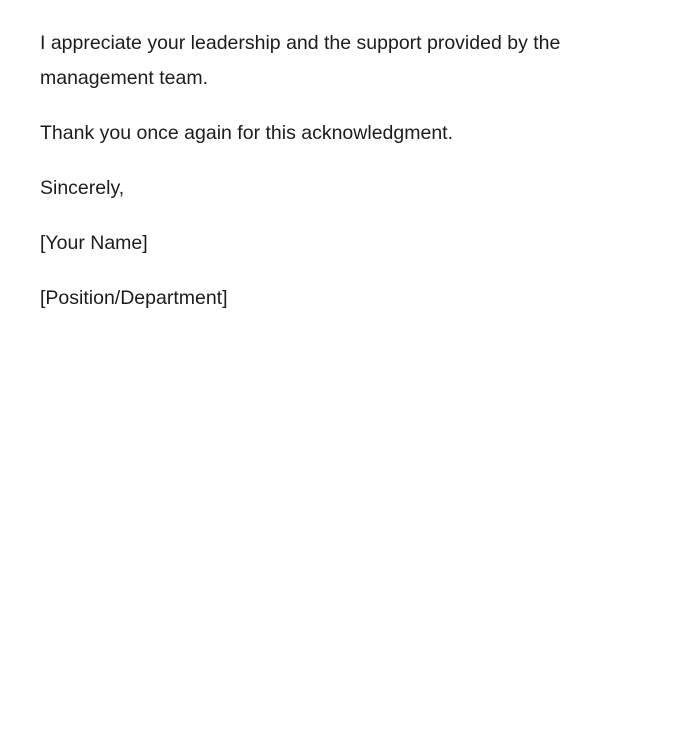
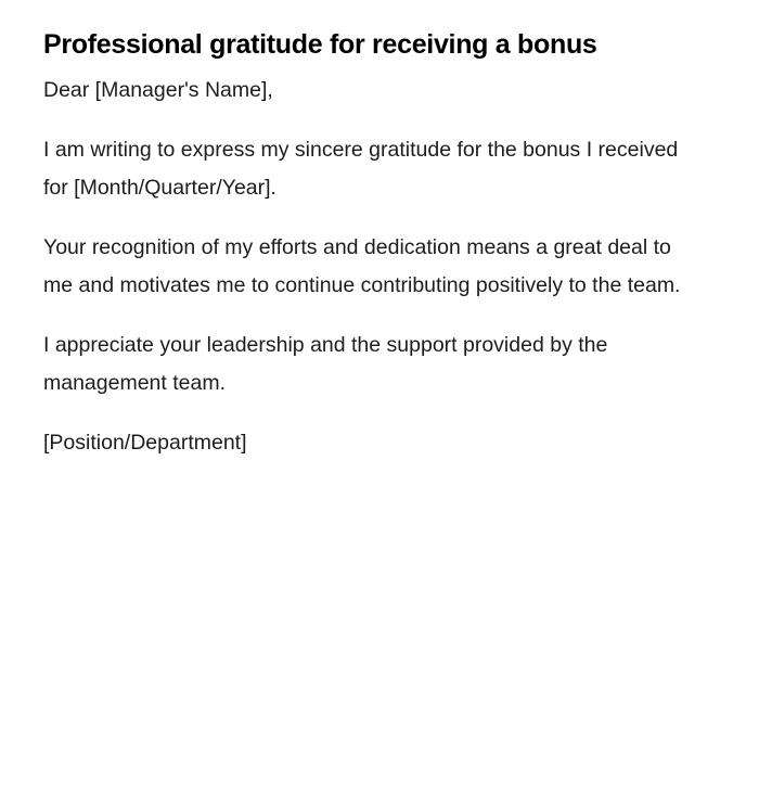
+ Professional gratitude for receiving a bonus
+ Dear [Manager's Name],
+ I am writing to express my sincere gratitude for the bonus I received for [Month/Quarter/Year].
+ Your recognition of my efforts and dedication means a great deal to me and motivates me to continue contributing positively to the team.
  I appreciate your leadership and the support provided by the management team.
- Thank you once again for this acknowledgment.
- Sincerely,
- [Your Name]
  [Position/Department]
